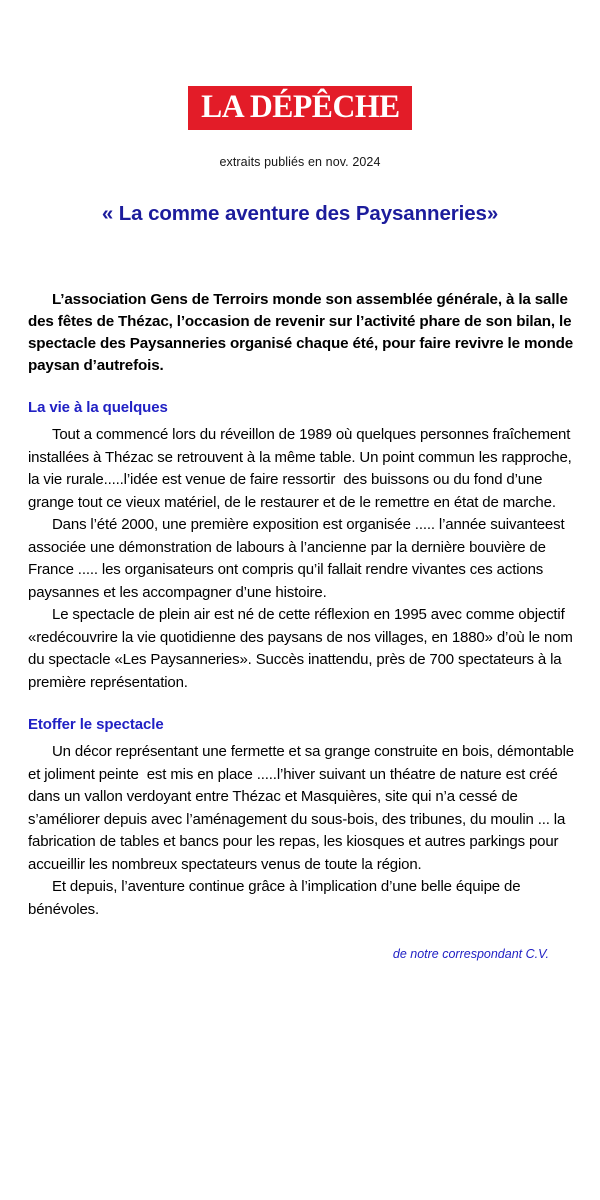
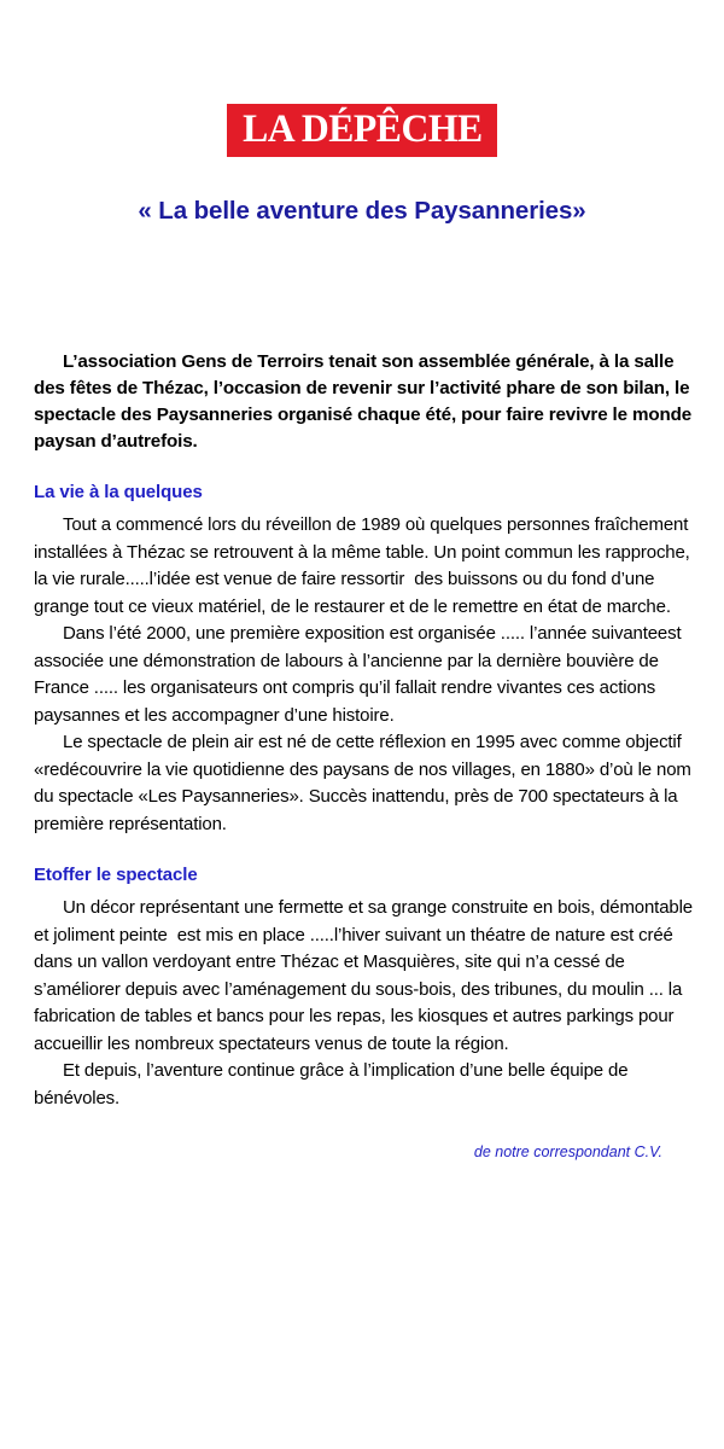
  LA DÉPÊCHE
- extraits publiés en nov. 2024
- « La comme aventure des Paysanneries»
+ « La belle aventure des Paysanneries»
- L’association Gens de Terroirs monde son assemblée générale, à la salle des fêtes de Thézac, l’occasion de revenir sur l’activité phare de son bilan, le spectacle des Paysanneries organisé chaque été, pour faire revivre le monde paysan d’autrefois.
+ L’association Gens de Terroirs tenait son assemblée générale, à la salle des fêtes de Thézac, l’occasion de revenir sur l’activité phare de son bilan, le spectacle des Paysanneries organisé chaque été, pour faire revivre le monde paysan d’autrefois.
  La vie à la quelques
  Tout a commencé lors du réveillon de 1989 où quelques personnes fraîchement installées à Thézac se retrouvent à la même table. Un point commun les rapproche, la vie rurale.....l’idée est venue de faire ressortir des buissons ou du fond d’une grange tout ce vieux matériel, de le restaurer et de le remettre en état de marche.
  Dans l’été 2000, une première exposition est organisée ..... l’année suivanteest associée une démonstration de labours à l’ancienne par la dernière bouvière de France ..... les organisateurs ont compris qu’il fallait rendre vivantes ces actions paysannes et les accompagner d’une histoire.
  Le spectacle de plein air est né de cette réflexion en 1995 avec comme objectif «redécouvrire la vie quotidienne des paysans de nos villages, en 1880» d’où le nom du spectacle «Les Paysanneries». Succès inattendu, près de 700 spectateurs à la première représentation.
  Etoffer le spectacle
  Un décor représentant une fermette et sa grange construite en bois, démontable et joliment peinte est mis en place .....l’hiver suivant un théatre de nature est créé dans un vallon verdoyant entre Thézac et Masquières, site qui n’a cessé de s’améliorer depuis avec l’aménagement du sous-bois, des tribunes, du moulin ... la fabrication de tables et bancs pour les repas, les kiosques et autres parkings pour accueillir les nombreux spectateurs venus de toute la région.
  Et depuis, l’aventure continue grâce à l’implication d’une belle équipe de bénévoles.
  de notre correspondant C.V.
